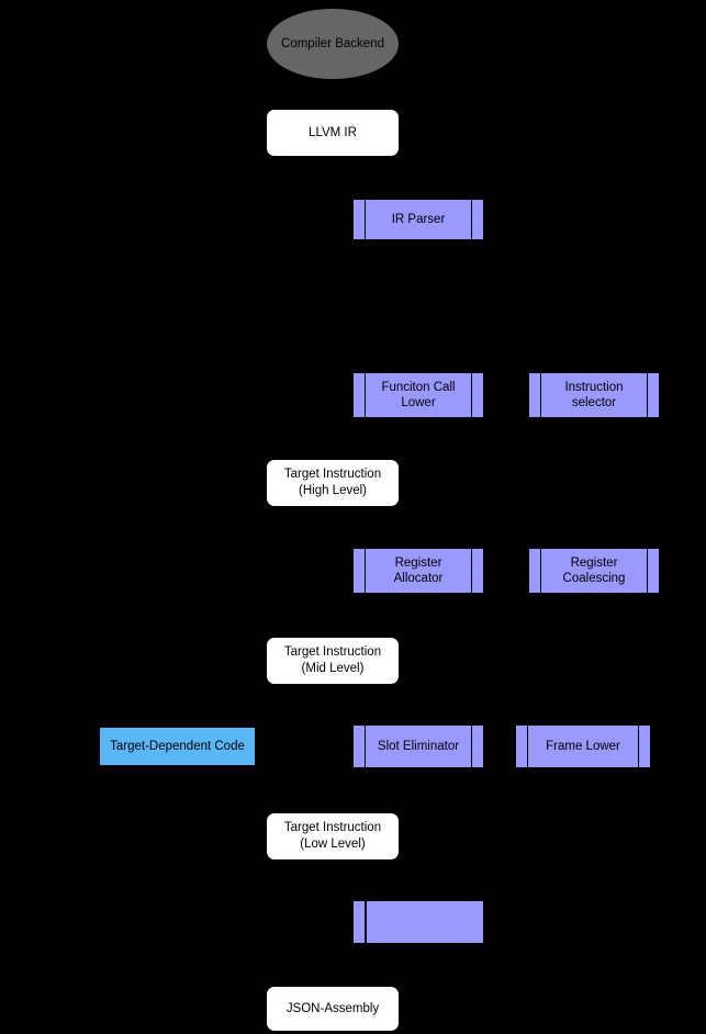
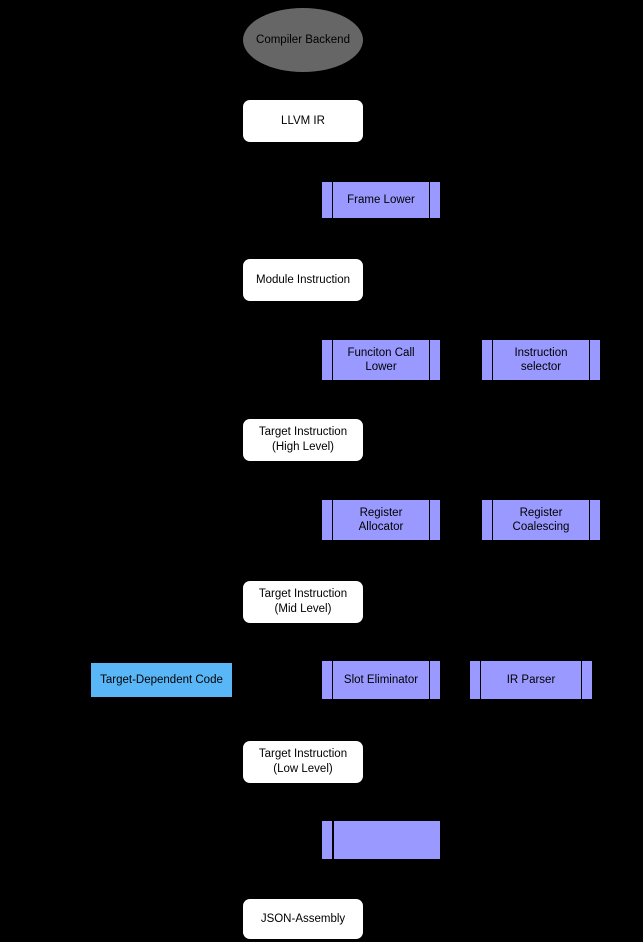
  Compiler Backend
  LLVM IR
- IR Parser
+ Frame Lower
+ Module Instruction
  Funciton Call
  Lower
  Instruction
  selector
  Target Instruction
  (High Level)
  Register
  Allocator
  Register
  Coalescing
  Target Instruction
  (Mid Level)
  Target-Dependent Code
  Slot Eliminator
- Frame Lower
+ IR Parser
  Target Instruction
  (Low Level)
  JSON-Assembly
